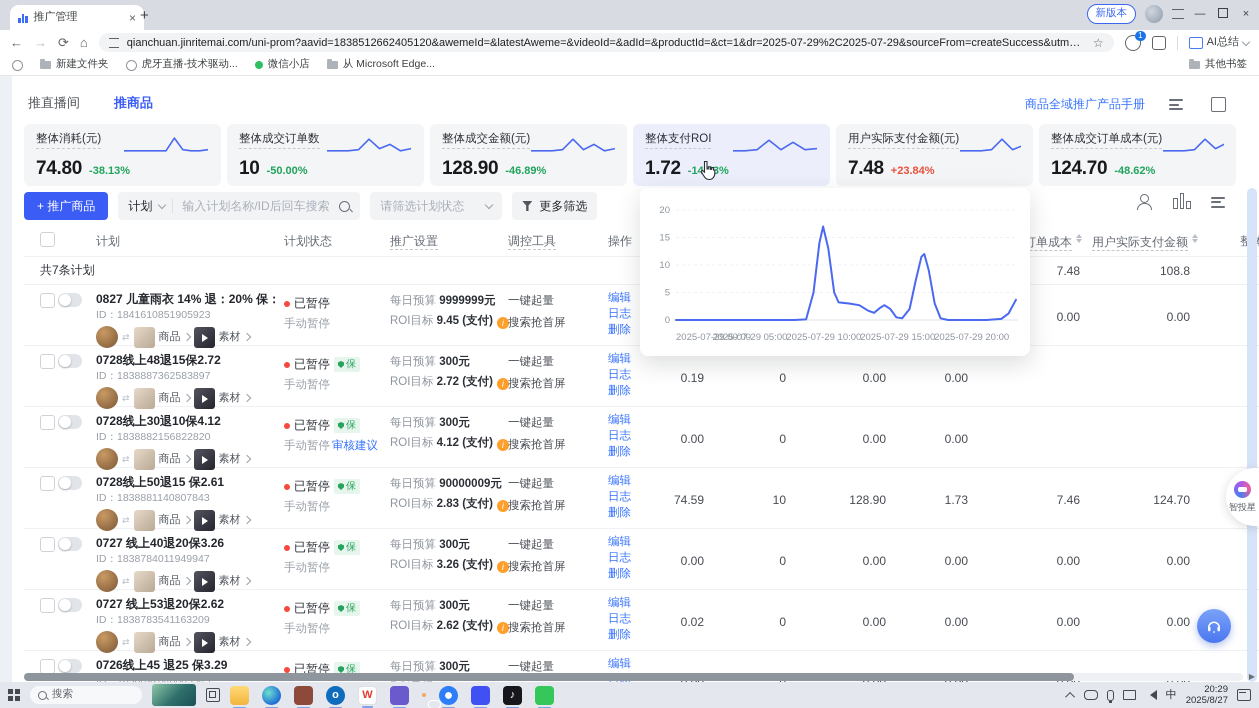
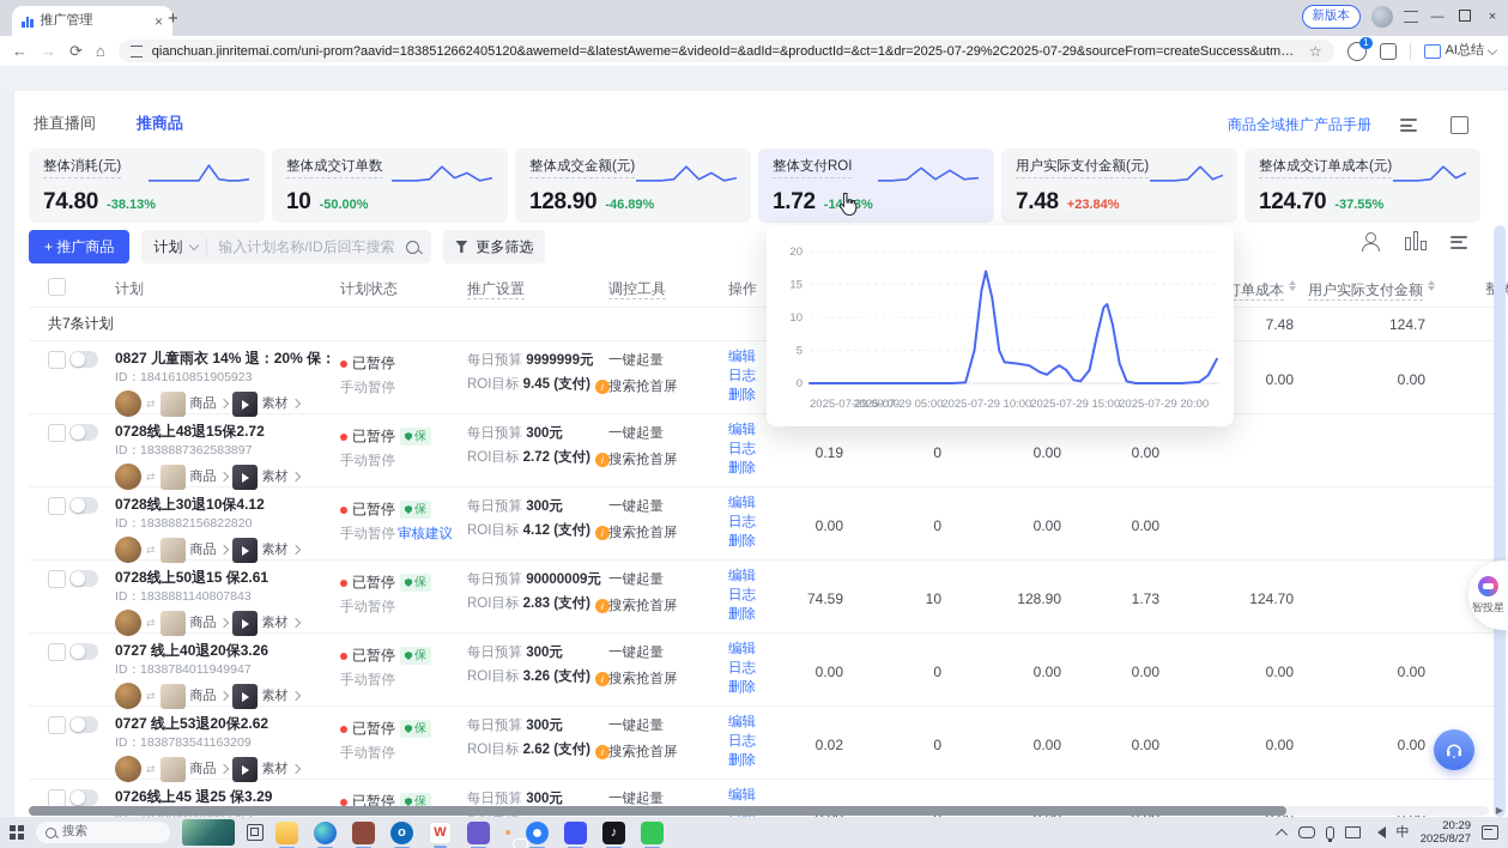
  推广管理
  ×
  +
  新版本
  —
  ×
  ←
  →
  ⟳
  ⌂
  qianchuan.jinritemai.com/uni-prom?aavid=1838512662405120&awemeId=&latestAweme=&videoId=&adId=&productId=&ct=1&dr=2025-07-29%2C2025-07-29&sourceFrom=createSuccess&utm_so
  ☆
  1
  AI总结
- 新建文件夹
- 虎牙直播-技术驱动...
- 微信小店
- 从 Microsoft Edge...
- 其他书签
  推直播间
  推商品
  商品全域推广产品手册
  整体消耗(元)
  74.80
  -38.13%
  整体成交订单数
  10
  -50.00%
  整体成交金额(元)
  128.90
  -46.89%
  整体支付ROI
  1.72
  -143%
  用户实际支付金额(元)
  7.48
  +23.84%
  整体成交订单成本(元)
  124.70
- -48.62%
+ -37.55%
  + 推广商品
  计划
  输入计划名称/ID后回车搜索
- 请筛选计划状态
  更多筛选
  计划
  计划状态
  推广设置
  调控工具
  操作
  用户实际支付金额
  整体
  共7条计划
  7.48
- 108.8
+ 124.7
  0827 儿童雨衣 14% 退：20% 保：
  ID：1841610851905923
  ⇄
  商品
  素材
  已暂停
  手动暂停
  每日预算 9999999元
  ROI目标 9.45 (支付)
  一键起量
  搜索抢首屏
  编辑
  日志
  删除
  0.00
  0.00
  0728线上48退15保2.72
  ID：1838887362583897
  ⇄
  商品
  素材
  已暂停
  保
  手动暂停
  每日预算 300元
  ROI目标 2.72 (支付)
  一键起量
  搜索抢首屏
  编辑
  日志
  删除
  0.19
  0
  0.00
  0.00
  0728线上30退10保4.12
  ID：1838882156822820
  ⇄
  商品
  素材
  已暂停
  保
  手动暂停 审核建议
  每日预算 300元
  ROI目标 4.12 (支付)
  一键起量
  搜索抢首屏
  编辑
  日志
  删除
  0.00
  0
  0.00
  0.00
  0728线上50退15 保2.61
  ID：1838881140807843
  ⇄
  商品
  素材
  已暂停
  保
  手动暂停
  每日预算 90000009元
  ROI目标 2.83 (支付)
  一键起量
  搜索抢首屏
  编辑
  日志
  删除
  74.59
  10
  128.90
  1.73
- 7.46
  124.70
  0727 线上40退20保3.26
  ID：1838784011949947
  ⇄
  商品
  素材
  已暂停
  保
  手动暂停
  每日预算 300元
  ROI目标 3.26 (支付)
  一键起量
  搜索抢首屏
  编辑
  日志
  删除
  0.00
  0
  0.00
  0.00
  0.00
  0.00
  0727 线上53退20保2.62
  ID：1838783541163209
  ⇄
  商品
  素材
  已暂停
  保
  手动暂停
  每日预算 300元
  ROI目标 2.62 (支付)
  一键起量
  搜索抢首屏
  编辑
  日志
  删除
  0.02
  0
  0.00
  0.00
  0.00
  0.00
  0726线上45 退25 保3.29
  ID：1838692046083545
  已暂停
  保
  每日预算 300元
  一键起量
  编辑
  0
  5
  10
  15
  20
  2025-07-29 00:00
  2025-07-29 05:00
  2025-07-29 10:00
  2025-07-29 15:00
  2025-07-29 20:00
  ▶
  智投星
  搜索
  o
  W
  ♪
  中
  20:29
  2025/8/27
